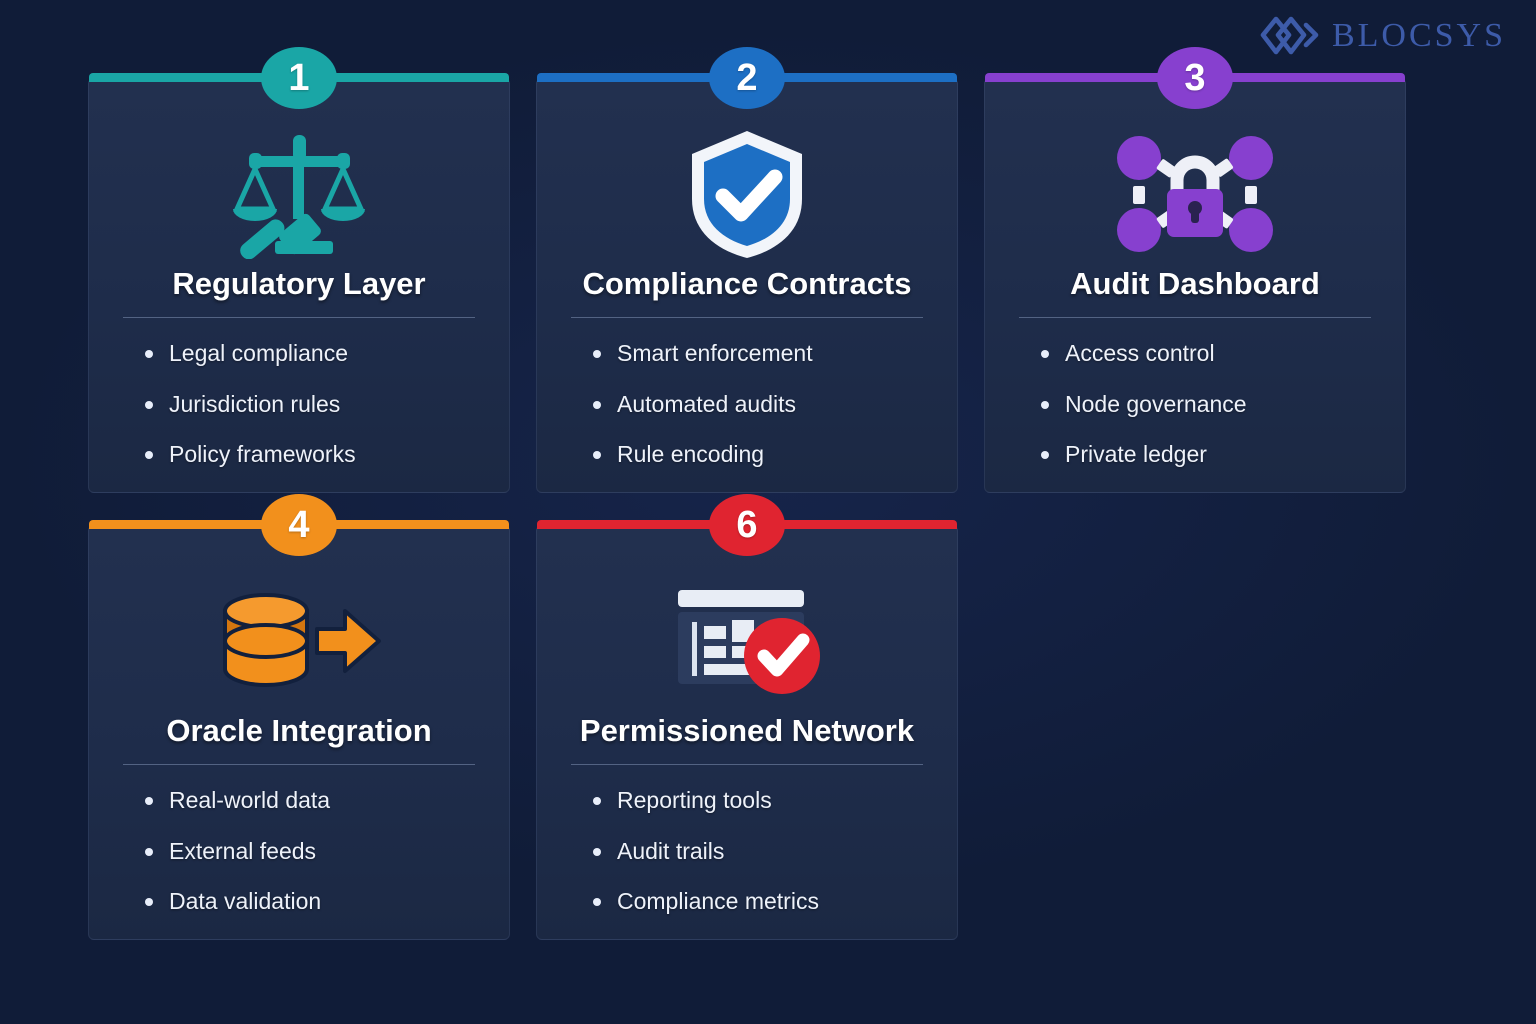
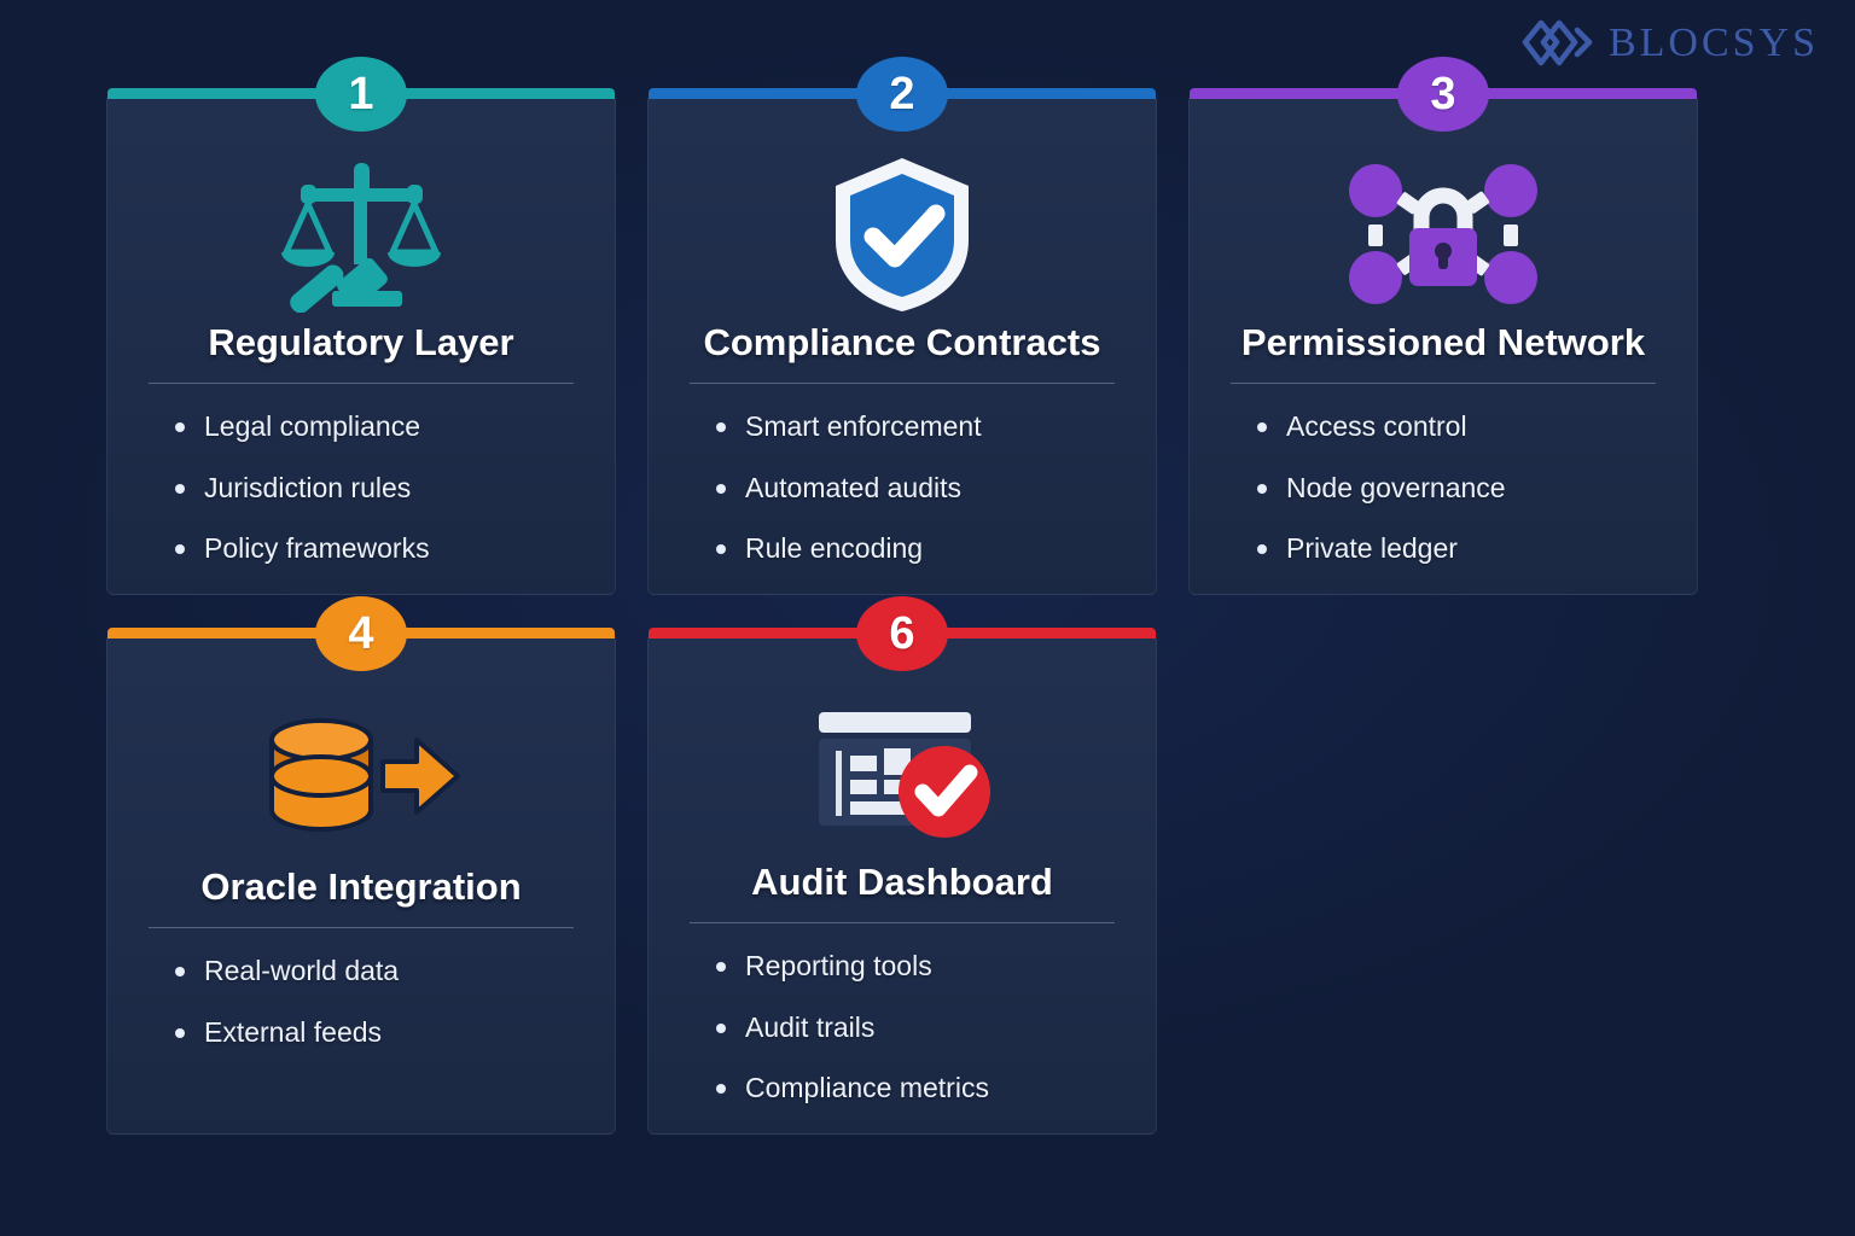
  BLOCSYS
  1
  Regulatory Layer
  Legal compliance
  Jurisdiction rules
  Policy frameworks
  2
  Compliance Contracts
  Smart enforcement
  Automated audits
  Rule encoding
  3
- Audit Dashboard
+ Permissioned Network
  Access control
  Node governance
  Private ledger
  4
  Oracle Integration
  Real-world data
  External feeds
- Data validation
  6
- Permissioned Network
+ Audit Dashboard
  Reporting tools
  Audit trails
  Compliance metrics
